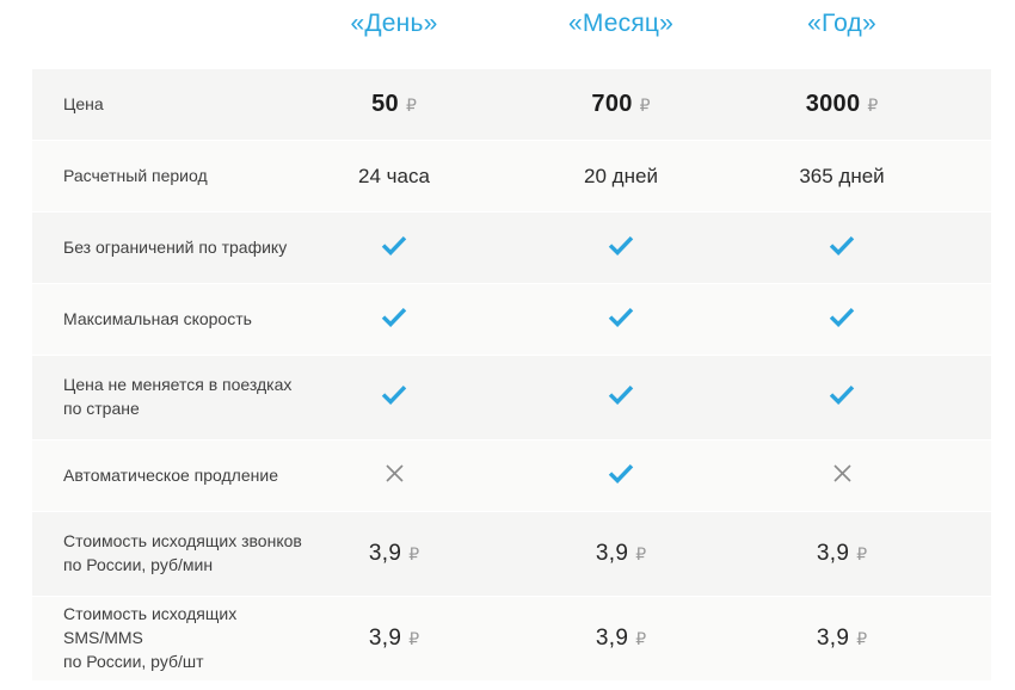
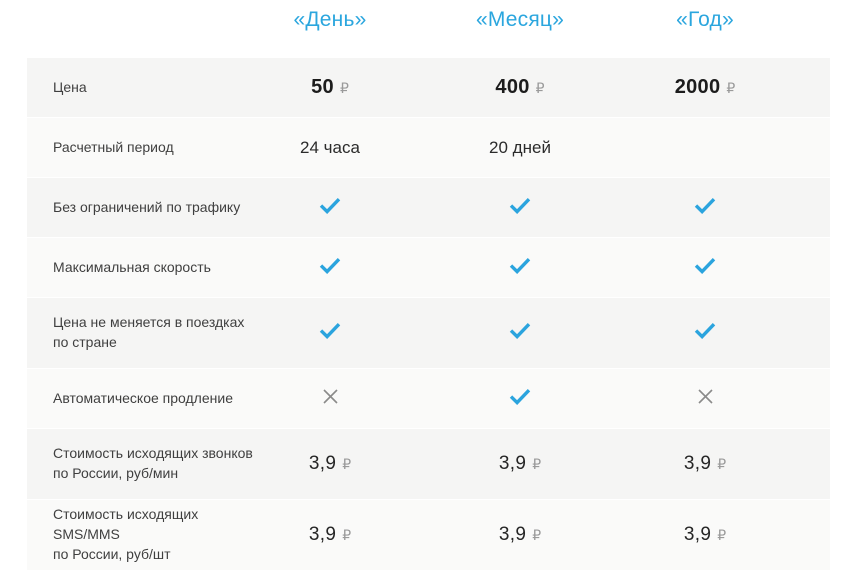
  «День»
  «Месяц»
  «Год»
  Цена
  50 ₽
- 700 ₽
+ 400 ₽
- 3000 ₽
+ 2000 ₽
  Расчетный период
  24 часа
  20 дней
- 365 дней
  Без ограничений по трафику
  Максимальная скорость
  Цена не меняется в поездках
  по стране
  Автоматическое продление
  Стоимость исходящих звонков
  по России, руб/мин
  3,9 ₽
  3,9 ₽
  3,9 ₽
  Стоимость исходящих SMS/MMS
  по России, руб/шт
  3,9 ₽
  3,9 ₽
  3,9 ₽
